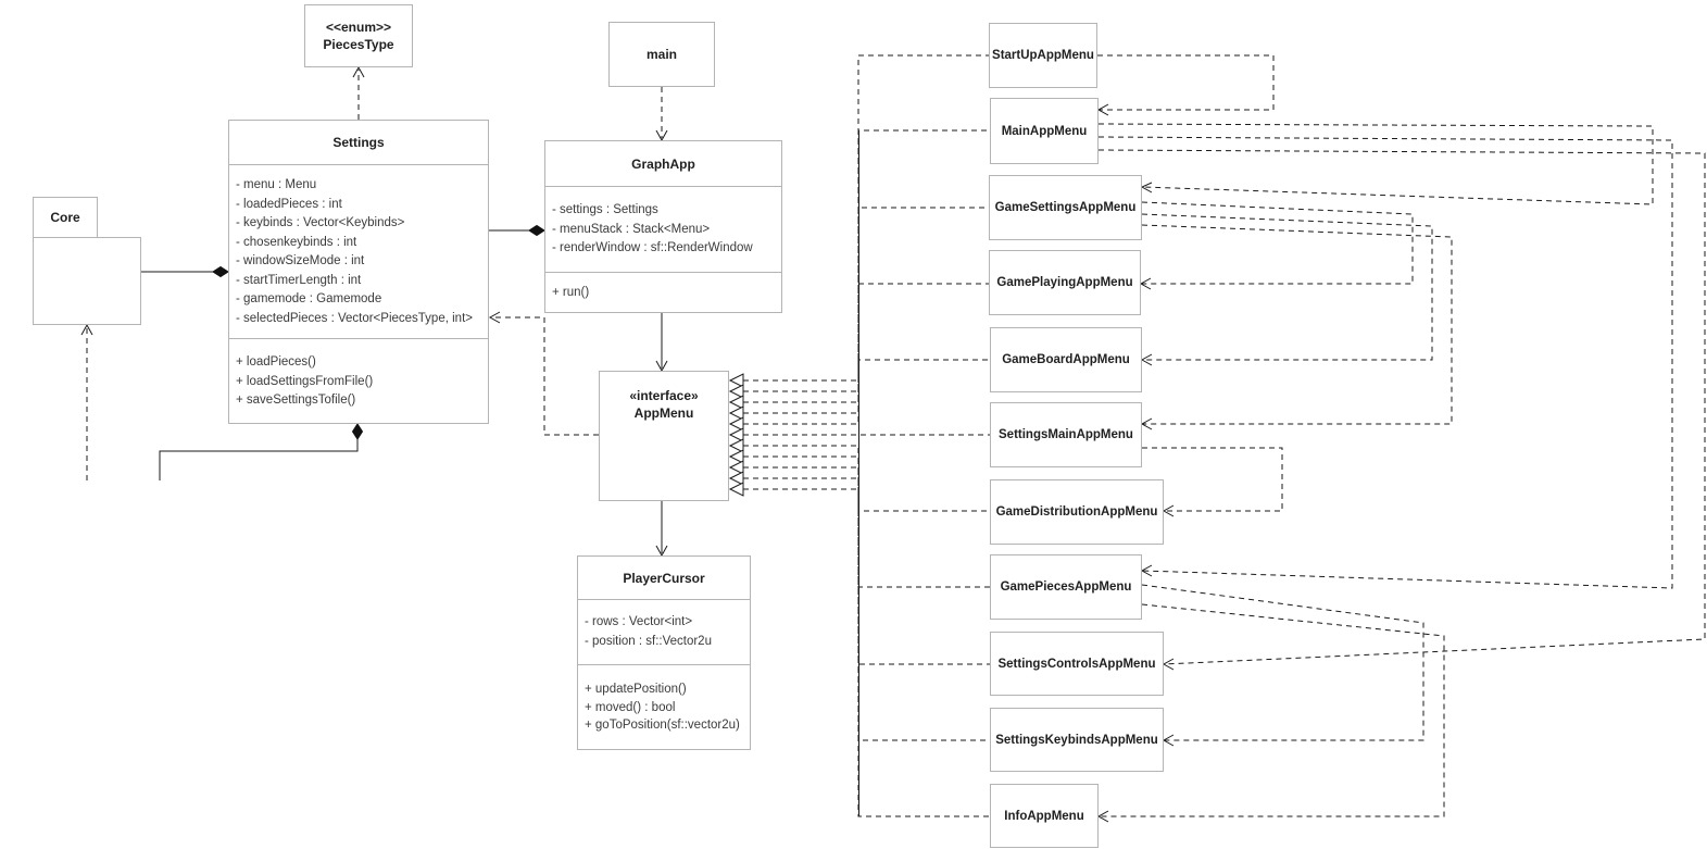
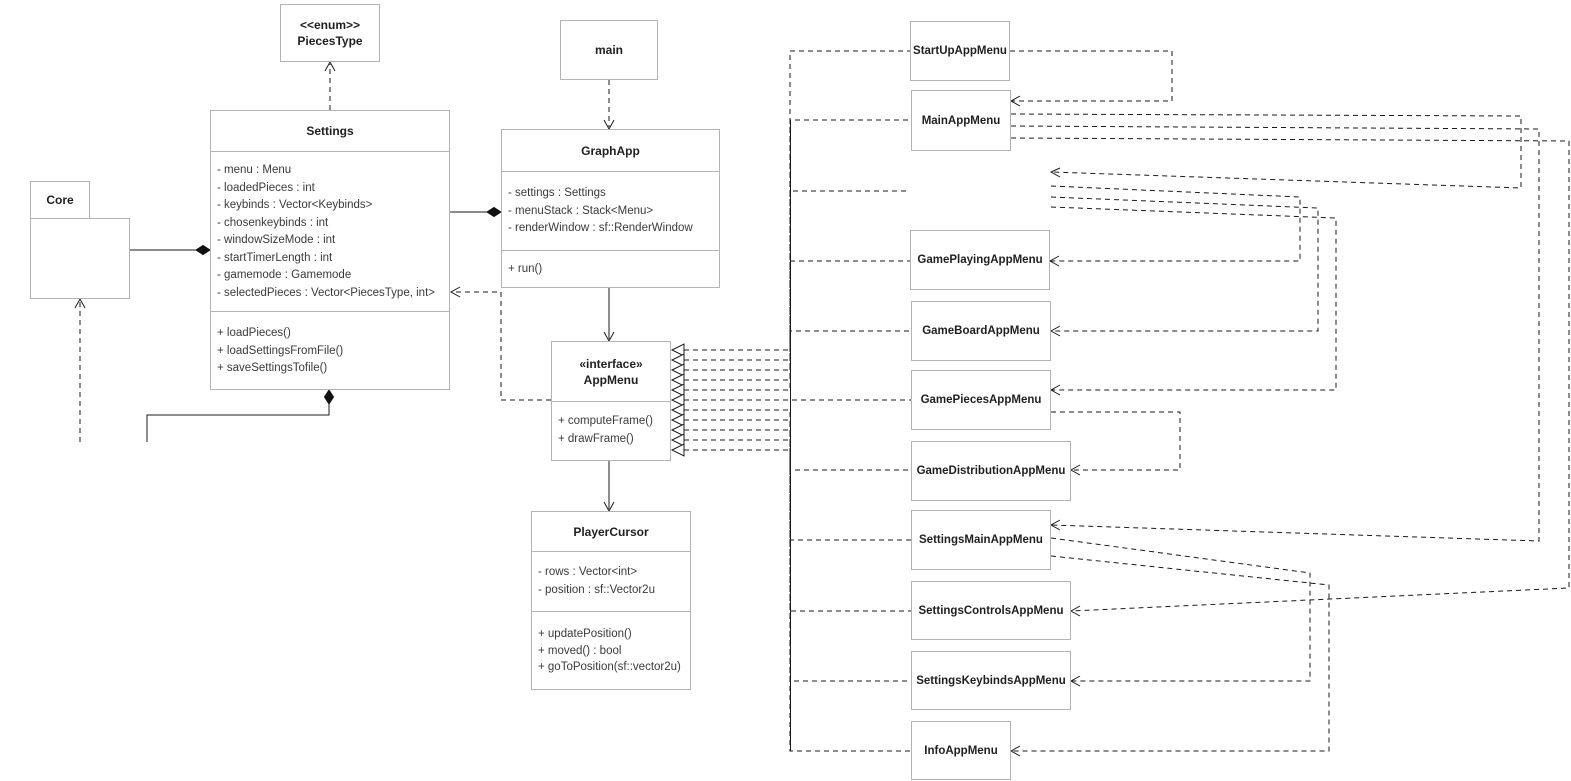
  <<enum>>
  PiecesType
  Settings
  - menu : Menu
  - loadedPieces : int
  - keybinds : Vector<Keybinds>
  - chosenkeybinds : int
  - windowSizeMode : int
  - startTimerLength : int
  - gamemode : Gamemode
  - selectedPieces : Vector<PiecesType, int>
  + loadPieces()
  + loadSettingsFromFile()
  + saveSettingsTofile()
  Core
  main
  GraphApp
  - settings : Settings
  - menuStack : Stack<Menu>
  - renderWindow : sf::RenderWindow
  + run()
  «interface»
  AppMenu
+ + computeFrame()
+ + drawFrame()
  PlayerCursor
  - rows : Vector<int>
  - position : sf::Vector2u
  + updatePosition()
  + moved() : bool
  + goToPosition(sf::vector2u)
  StartUpAppMenu
  MainAppMenu
- GameSettingsAppMenu
  GamePlayingAppMenu
  GameBoardAppMenu
- SettingsMainAppMenu
+ GamePiecesAppMenu
  GameDistributionAppMenu
- GamePiecesAppMenu
+ SettingsMainAppMenu
  SettingsControlsAppMenu
  SettingsKeybindsAppMenu
  InfoAppMenu
